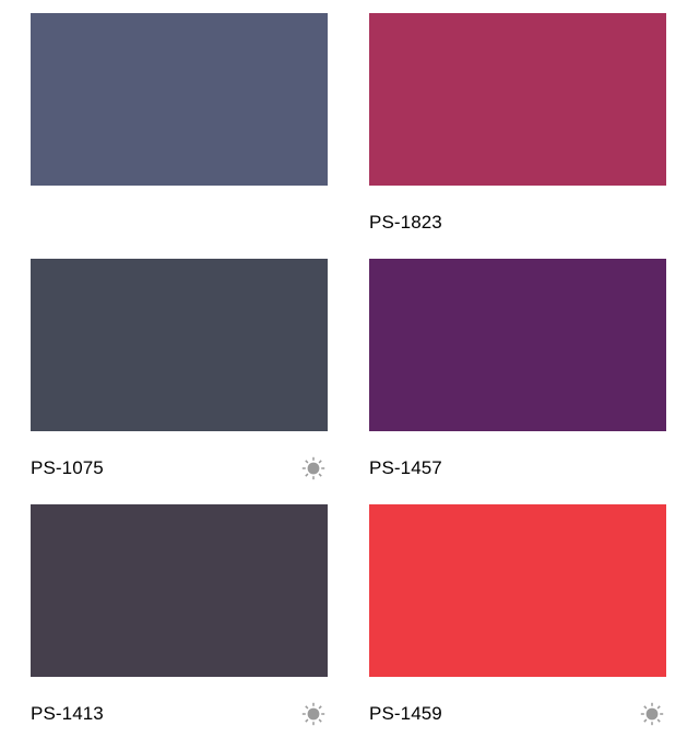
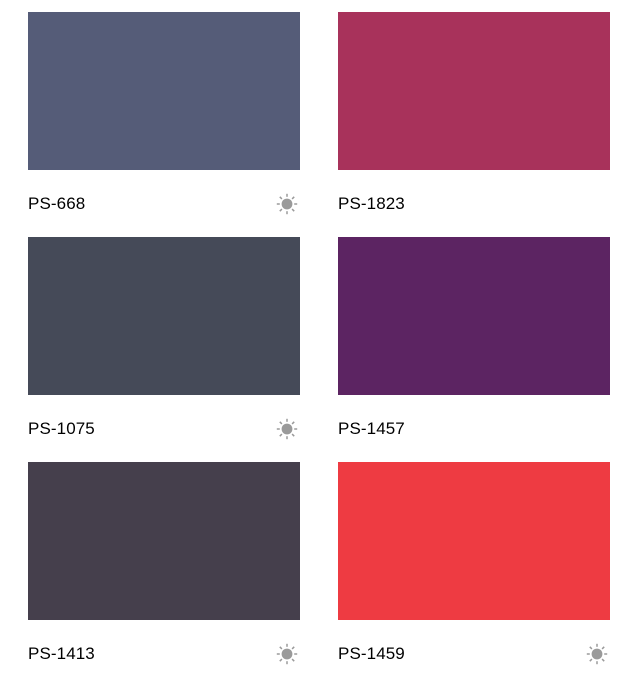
+ PS-668
  PS-1823
  PS-1075
  PS-1457
  PS-1413
  PS-1459
